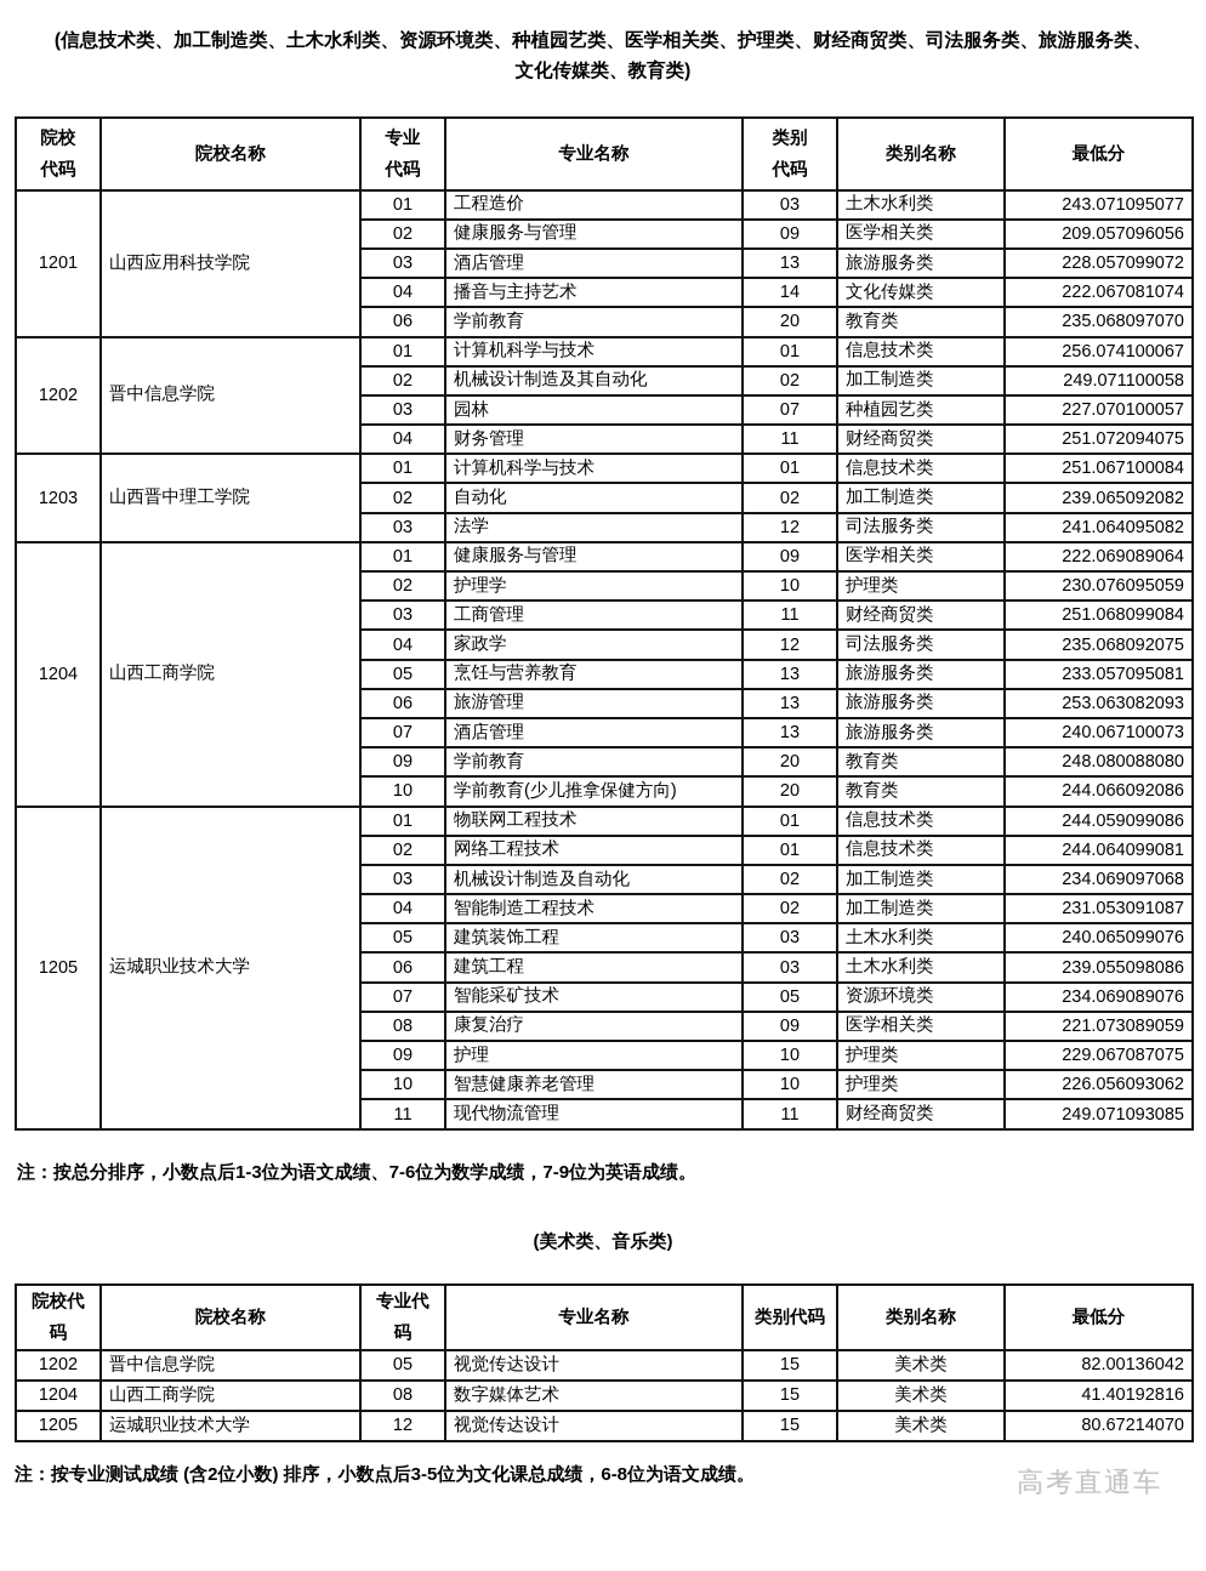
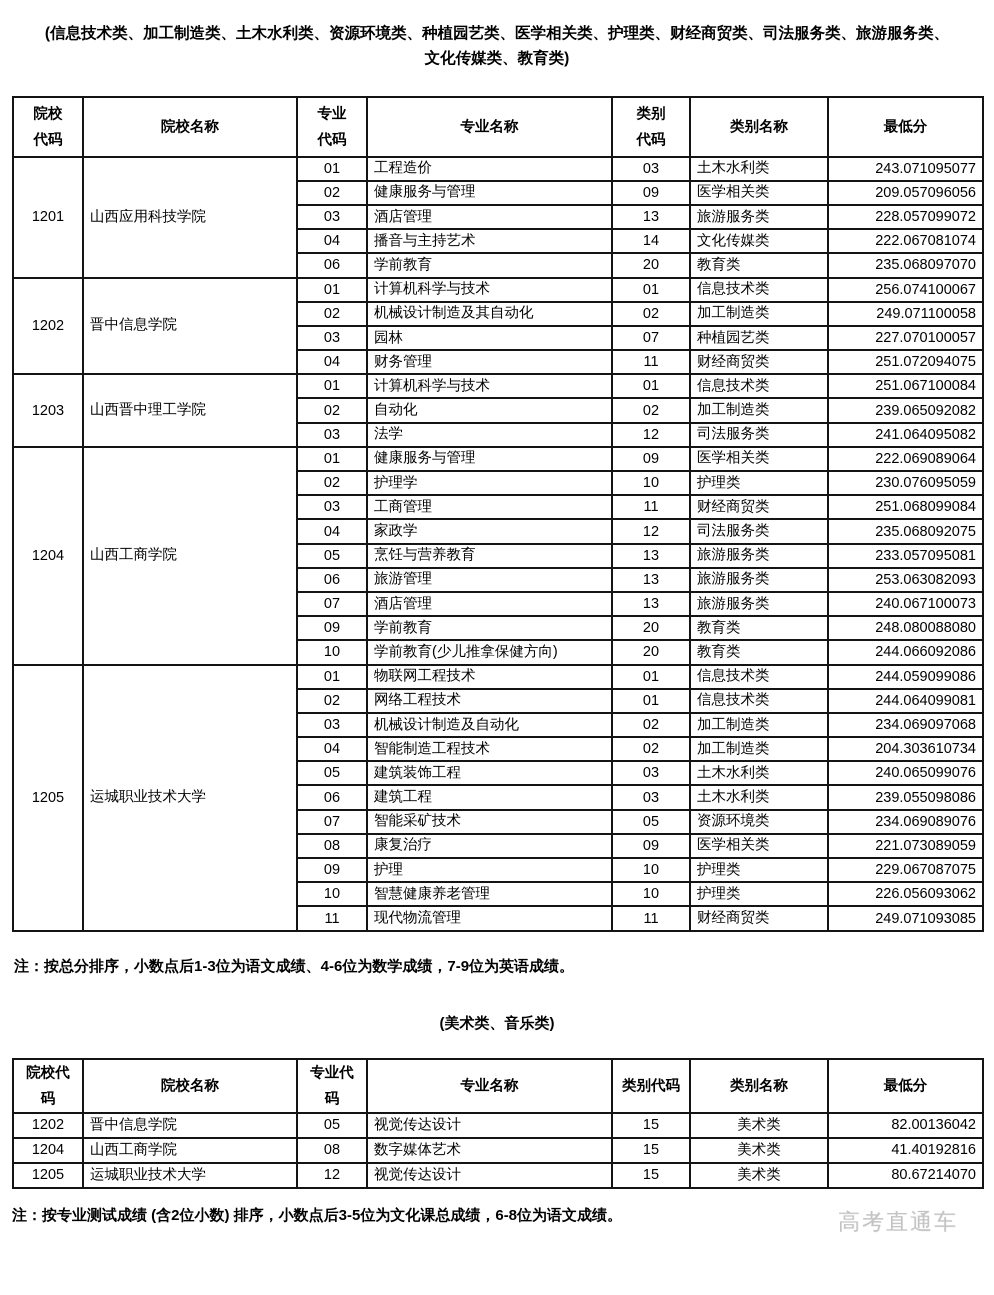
  (信息技术类、加工制造类、土木水利类、资源环境类、种植园艺类、医学相关类、护理类、财经商贸类、司法服务类、旅游服务类、
  文化传媒类、教育类)
  院校 代码	院校名称	专业 代码	专业名称	类别 代码	类别名称	最低分
  1201	山西应用科技学院	01	工程造价	03	土木水利类	243.071095077
  02	健康服务与管理	09	医学相关类	209.057096056
  03	酒店管理	13	旅游服务类	228.057099072
  04	播音与主持艺术	14	文化传媒类	222.067081074
  06	学前教育	20	教育类	235.068097070
  1202	晋中信息学院	01	计算机科学与技术	01	信息技术类	256.074100067
  02	机械设计制造及其自动化	02	加工制造类	249.071100058
  03	园林	07	种植园艺类	227.070100057
  04	财务管理	11	财经商贸类	251.072094075
  1203	山西晋中理工学院	01	计算机科学与技术	01	信息技术类	251.067100084
  02	自动化	02	加工制造类	239.065092082
  03	法学	12	司法服务类	241.064095082
  1204	山西工商学院	01	健康服务与管理	09	医学相关类	222.069089064
  02	护理学	10	护理类	230.076095059
  03	工商管理	11	财经商贸类	251.068099084
  04	家政学	12	司法服务类	235.068092075
  05	烹饪与营养教育	13	旅游服务类	233.057095081
  06	旅游管理	13	旅游服务类	253.063082093
  07	酒店管理	13	旅游服务类	240.067100073
  09	学前教育	20	教育类	248.080088080
  10	学前教育(少儿推拿保健方向)	20	教育类	244.066092086
  1205	运城职业技术大学	01	物联网工程技术	01	信息技术类	244.059099086
  02	网络工程技术	01	信息技术类	244.064099081
  03	机械设计制造及自动化	02	加工制造类	234.069097068
- 04	智能制造工程技术	02	加工制造类	231.053091087
+ 04	智能制造工程技术	02	加工制造类	204.303610734
  05	建筑装饰工程	03	土木水利类	240.065099076
  06	建筑工程	03	土木水利类	239.055098086
  07	智能采矿技术	05	资源环境类	234.069089076
  08	康复治疗	09	医学相关类	221.073089059
  09	护理	10	护理类	229.067087075
  10	智慧健康养老管理	10	护理类	226.056093062
  11	现代物流管理	11	财经商贸类	249.071093085
- 注：按总分排序，小数点后1-3位为语文成绩、7-6位为数学成绩，7-9位为英语成绩。
+ 注：按总分排序，小数点后1-3位为语文成绩、4-6位为数学成绩，7-9位为英语成绩。
  (美术类、音乐类)
  院校代码	院校名称	专业代码	专业名称	类别代码	类别名称	最低分
  1202	晋中信息学院	05	视觉传达设计	15	美术类	82.00136042
  1204	山西工商学院	08	数字媒体艺术	15	美术类	41.40192816
  1205	运城职业技术大学	12	视觉传达设计	15	美术类	80.67214070
  注：按专业测试成绩 (含2位小数) 排序，小数点后3-5位为文化课总成绩，6-8位为语文成绩。
  高考直通车
